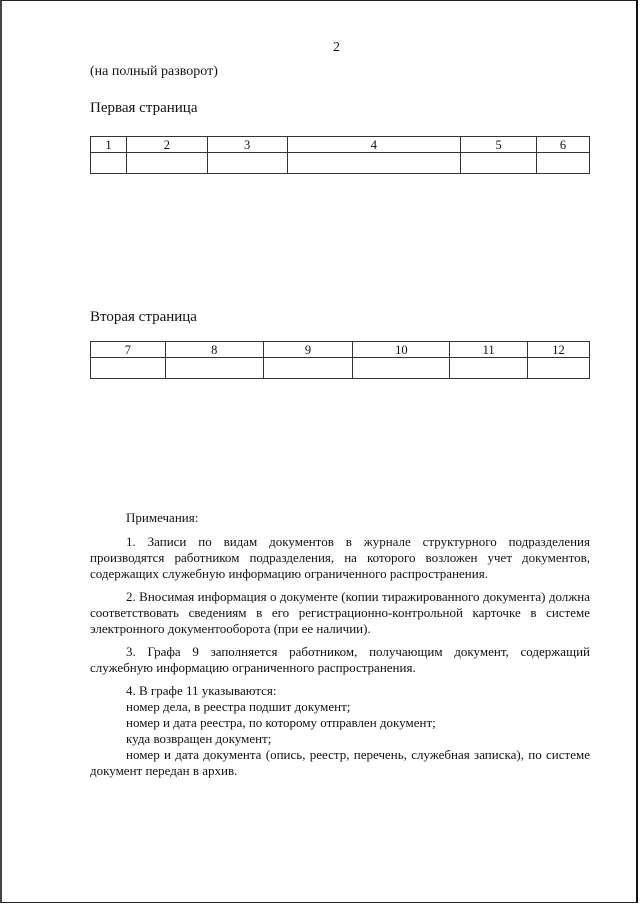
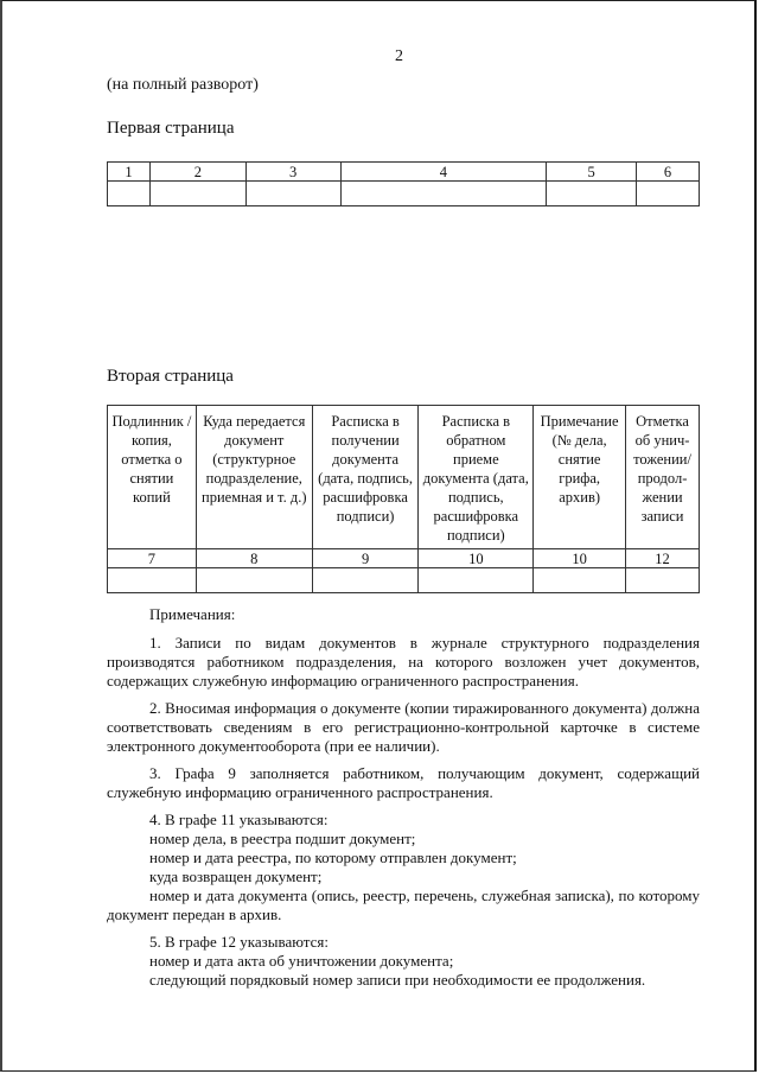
  2
  (на полный разворот)
  Первая страница
  1	2	3	4	5	6
  Вторая страница
+ Подлинник / копия, отметка о снятии копий	Куда передается документ (структурное подразделение, приемная и т. д.)	Расписка в получении документа (дата, подпись, расшифровка подписи)	Расписка в обратном приеме документа (дата, подпись, расшифровка подписи)	Примечание (№ дела, снятие грифа, архив)	Отметка об унич-тожении/ продол-жении записи
- 7	8	9	10	11	12
+ 7	8	9	10	10	12
  Примечания:
  1. Записи по видам документов в журнале структурного подразделения производятся работником подразделения, на которого возложен учет документов, содержащих служебную информацию ограниченного распространения.
  2. Вносимая информация о документе (копии тиражированного документа) должна соответствовать сведениям в его регистрационно-контрольной карточке в системе электронного документооборота (при ее наличии).
  3. Графа 9 заполняется работником, получающим документ, содержащий служебную информацию ограниченного распространения.
  4. В графе 11 указываются:
  номер дела, в реестра подшит документ;
  номер и дата реестра, по которому отправлен документ;
  куда возвращен документ;
- номер и дата документа (опись, реестр, перечень, служебная записка), по системе документ передан в архив.
+ номер и дата документа (опись, реестр, перечень, служебная записка), по которому документ передан в архив.
+ 5. В графе 12 указываются:
+ номер и дата акта об уничтожении документа;
+ следующий порядковый номер записи при необходимости ее продолжения.
